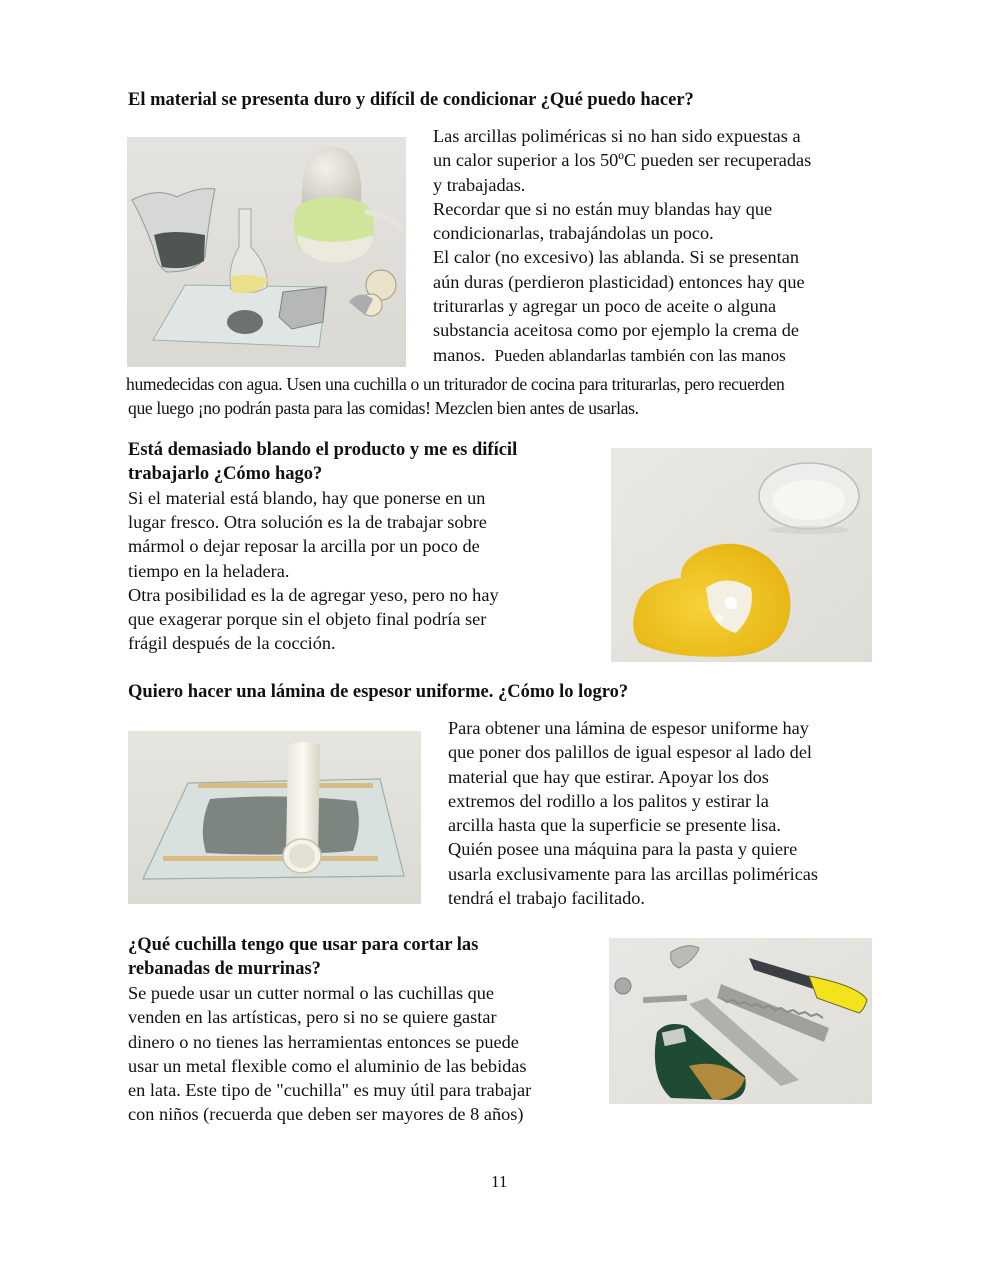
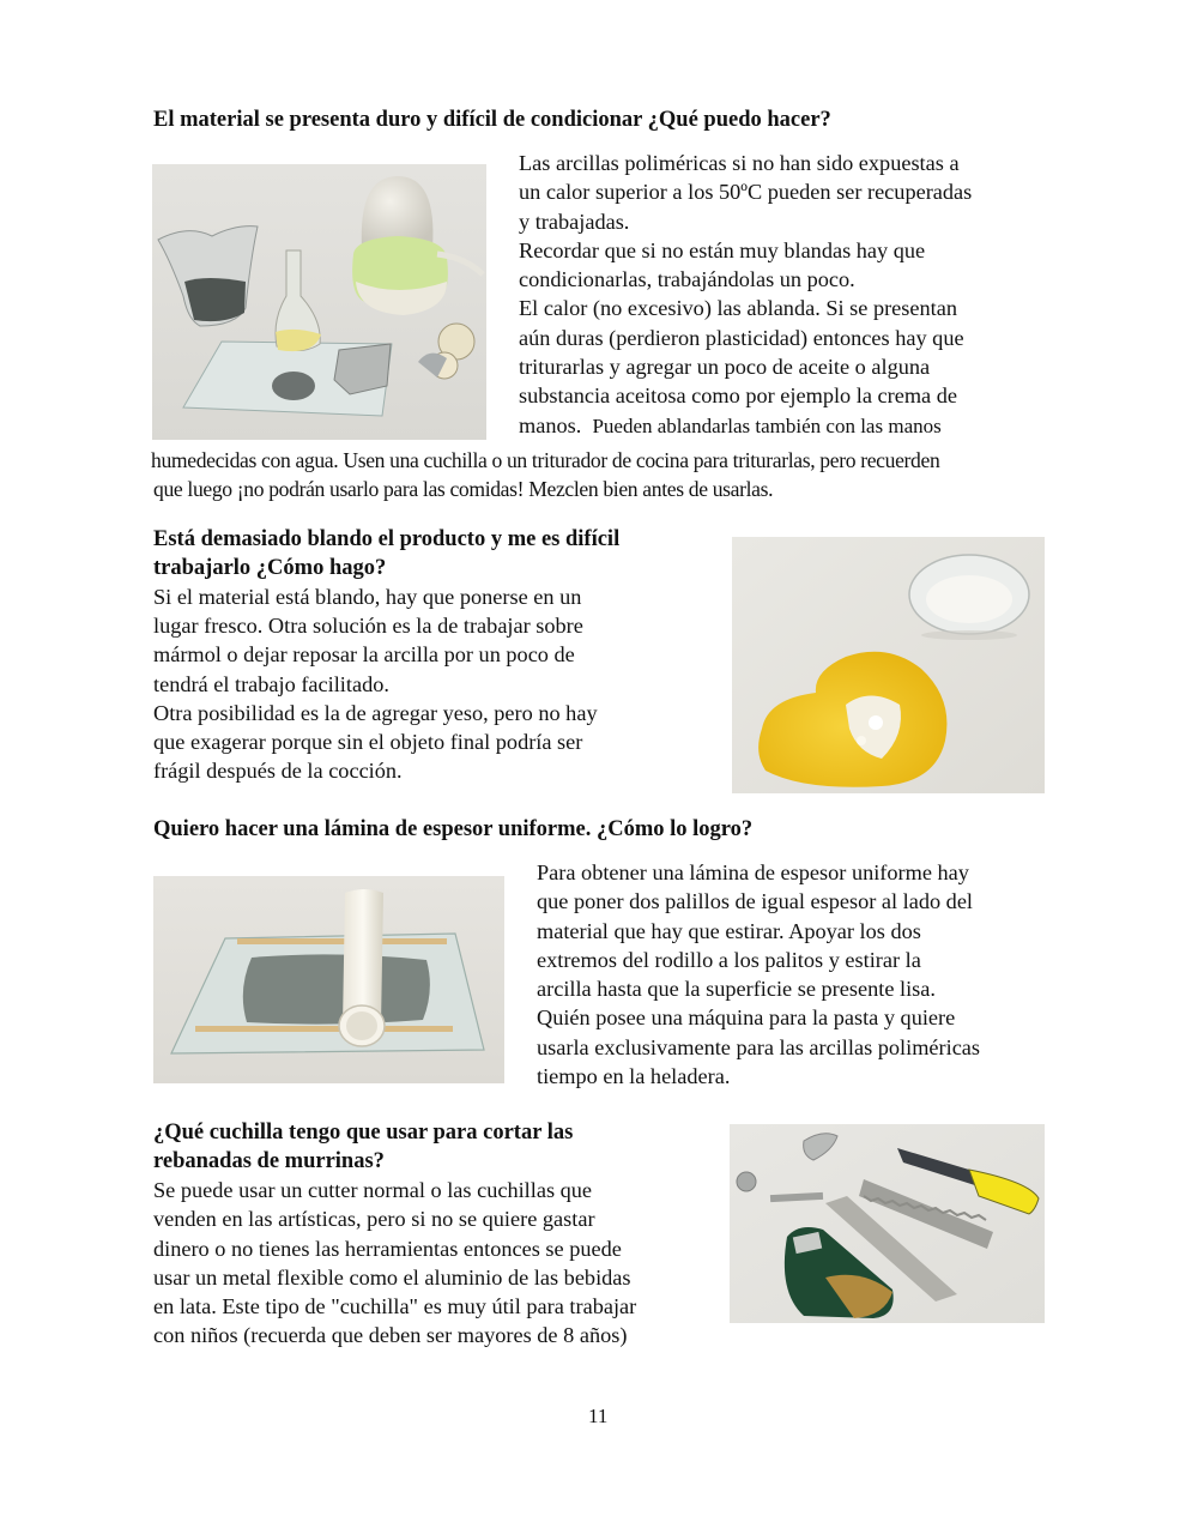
  El material se presenta duro y difícil de condicionar ¿Qué puedo hacer?
  Las arcillas poliméricas si no han sido expuestas a
  un calor superior a los 50ºC pueden ser recuperadas
  y trabajadas.
  Recordar que si no están muy blandas hay que
  condicionarlas, trabajándolas un poco.
  El calor (no excesivo) las ablanda. Si se presentan
  aún duras (perdieron plasticidad) entonces hay que
  triturarlas y agregar un poco de aceite o alguna
  substancia aceitosa como por ejemplo la crema de
  manos. Pueden ablandarlas también con las manos
  humedecidas con agua. Usen una cuchilla o un triturador de cocina para triturarlas, pero recuerden
- que luego ¡no podrán pasta para las comidas! Mezclen bien antes de usarlas.
+ que luego ¡no podrán usarlo para las comidas! Mezclen bien antes de usarlas.
  Está demasiado blando el producto y me es difícil
  trabajarlo ¿Cómo hago?
  Si el material está blando, hay que ponerse en un
  lugar fresco. Otra solución es la de trabajar sobre
  mármol o dejar reposar la arcilla por un poco de
- tiempo en la heladera.
+ tendrá el trabajo facilitado.
  Otra posibilidad es la de agregar yeso, pero no hay
  que exagerar porque sin el objeto final podría ser
  frágil después de la cocción.
  Quiero hacer una lámina de espesor uniforme. ¿Cómo lo logro?
  Para obtener una lámina de espesor uniforme hay
  que poner dos palillos de igual espesor al lado del
  material que hay que estirar. Apoyar los dos
  extremos del rodillo a los palitos y estirar la
  arcilla hasta que la superficie se presente lisa.
  Quién posee una máquina para la pasta y quiere
  usarla exclusivamente para las arcillas poliméricas
- tendrá el trabajo facilitado.
+ tiempo en la heladera.
  ¿Qué cuchilla tengo que usar para cortar las
  rebanadas de murrinas?
  Se puede usar un cutter normal o las cuchillas que
  venden en las artísticas, pero si no se quiere gastar
  dinero o no tienes las herramientas entonces se puede
  usar un metal flexible como el aluminio de las bebidas
  en lata. Este tipo de "cuchilla" es muy útil para trabajar
  con niños (recuerda que deben ser mayores de 8 años)
  11
